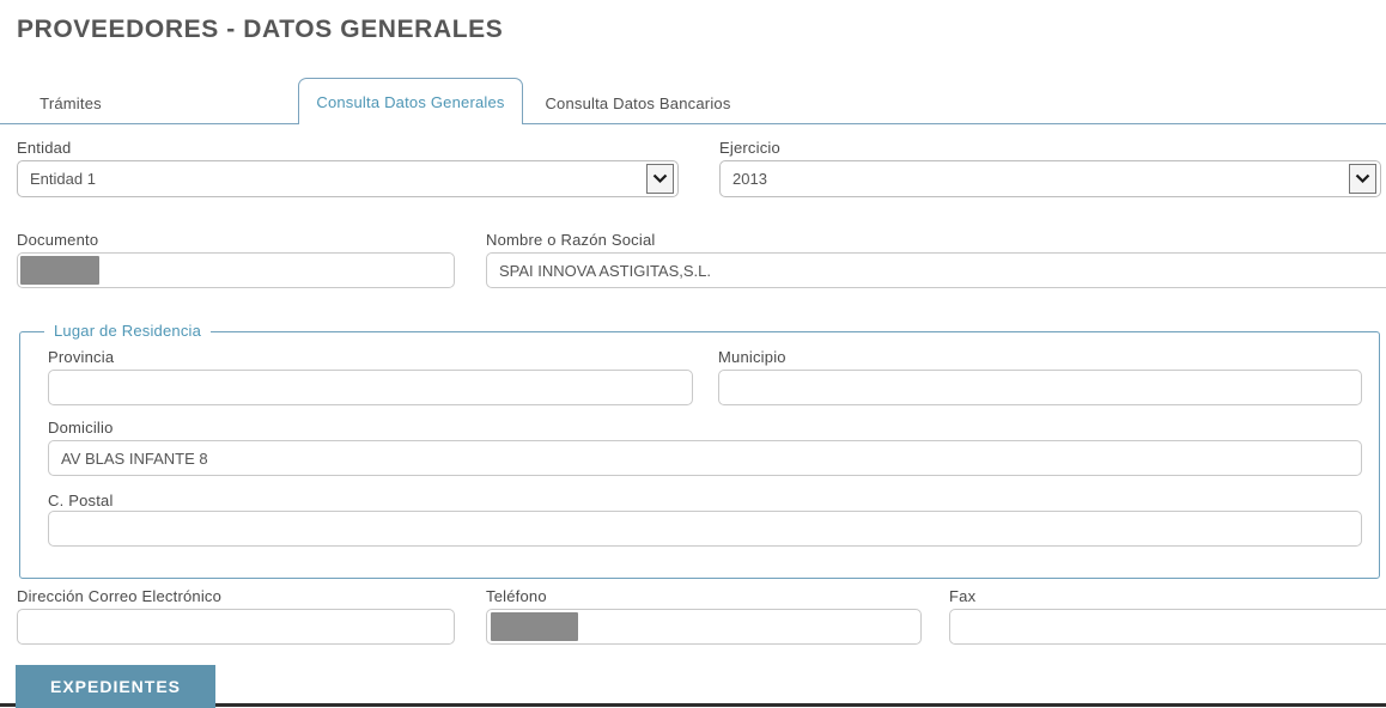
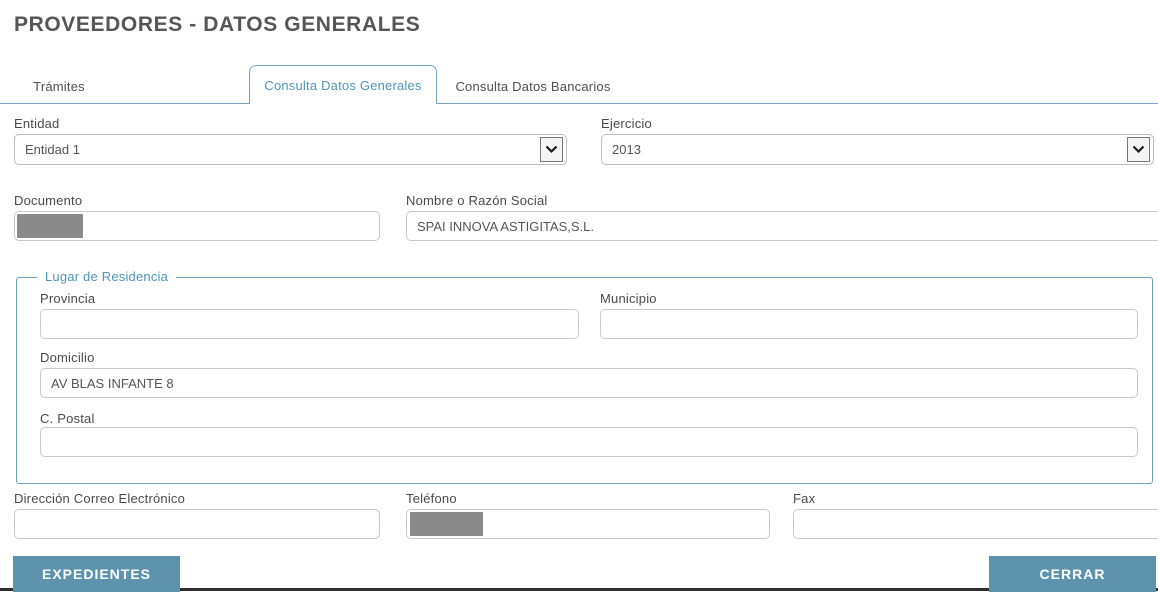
  PROVEEDORES - DATOS GENERALES
  Trámites
  Consulta Datos Generales
  Consulta Datos Bancarios
  Entidad
  Entidad 1
  Ejercicio
  2013
  Documento
  Nombre o Razón Social
  SPAI INNOVA ASTIGITAS,S.L.
  Lugar de Residencia
  Provincia
  Municipio
  Domicilio
  AV BLAS INFANTE 8
  C. Postal
  Dirección Correo Electrónico
  Teléfono
  Fax
  EXPEDIENTES
+ CERRAR
